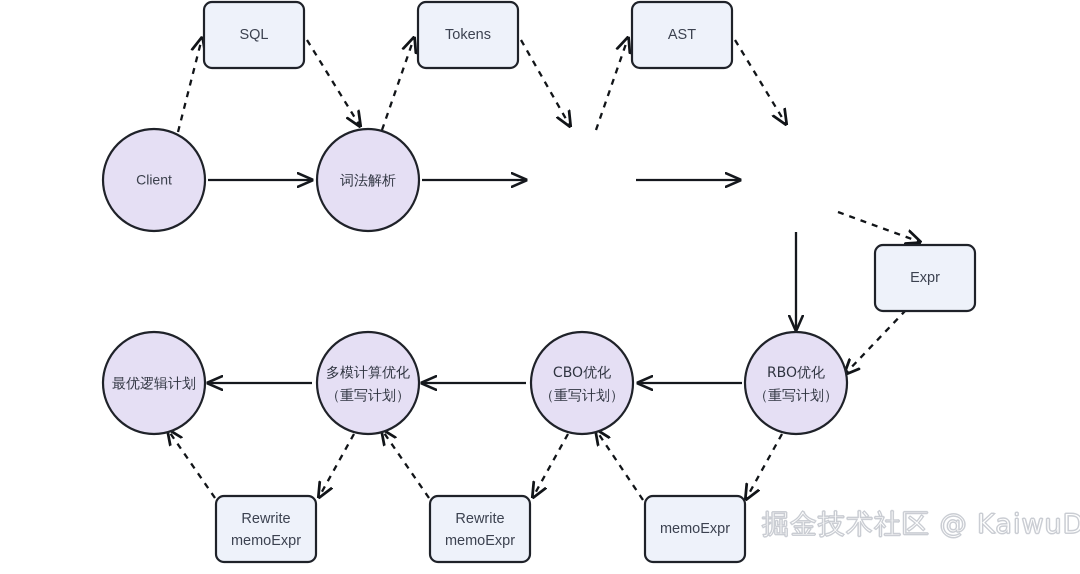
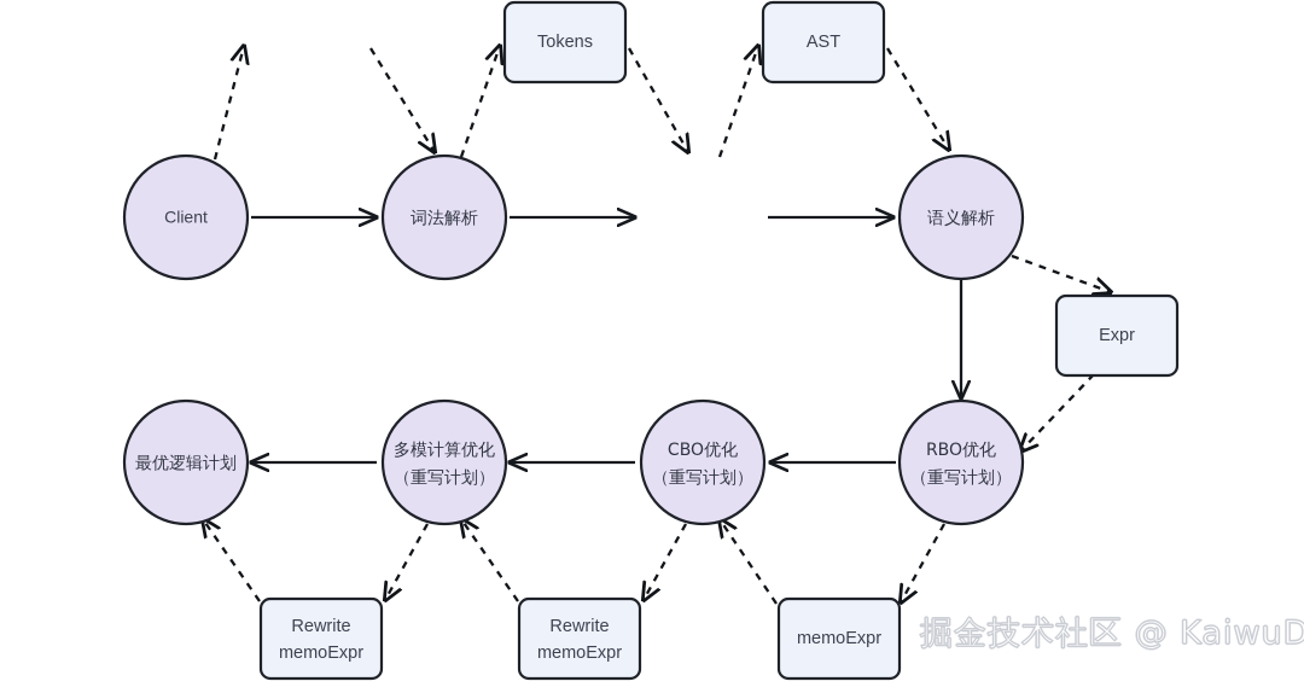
- SQL
  Tokens
  AST
  Expr
  Client
  词法解析
+ 语义解析
  最优逻辑计划
  多模计算优化
  （重写计划）
  CBO优化
  （重写计划）
  RBO优化
  （重写计划）
  Rewrite
  memoExpr
  Rewrite
  memoExpr
  memoExpr
  掘金技术社区 @ KaiwuD
